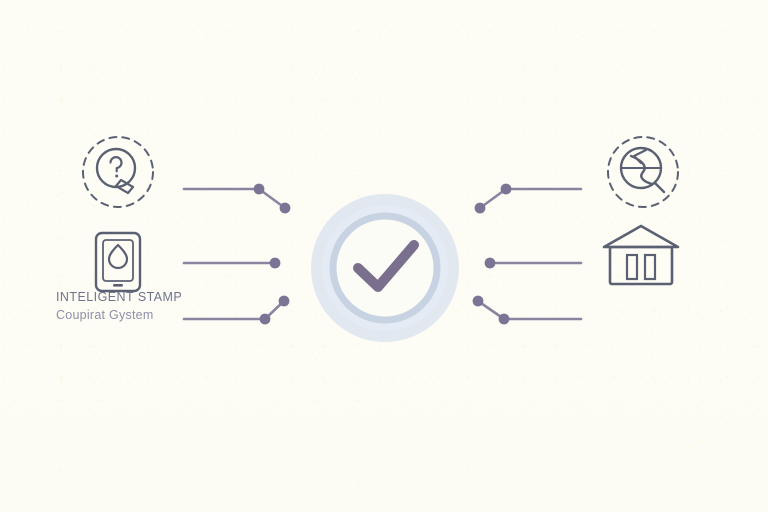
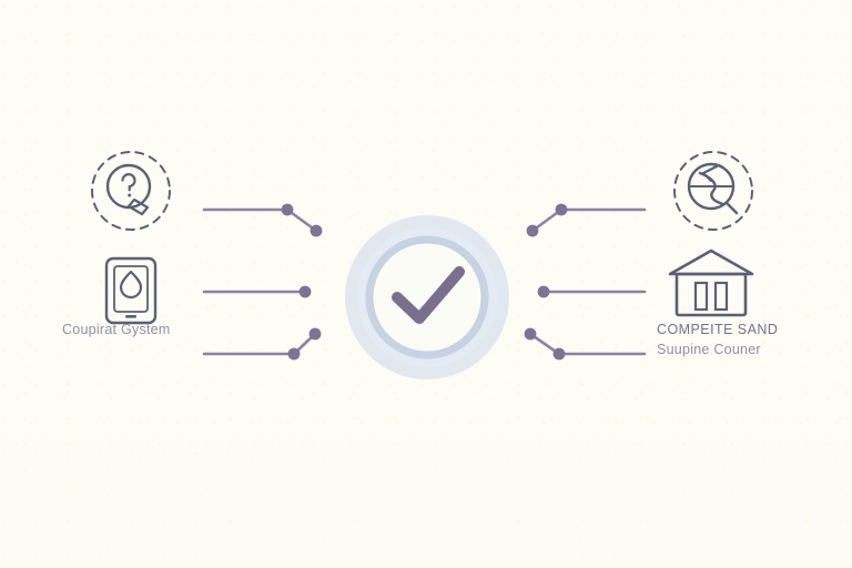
- INTELIGENT STAMP
  Coupirat Gystem
+ COMPEITE SAND
+ Suupine Couner
